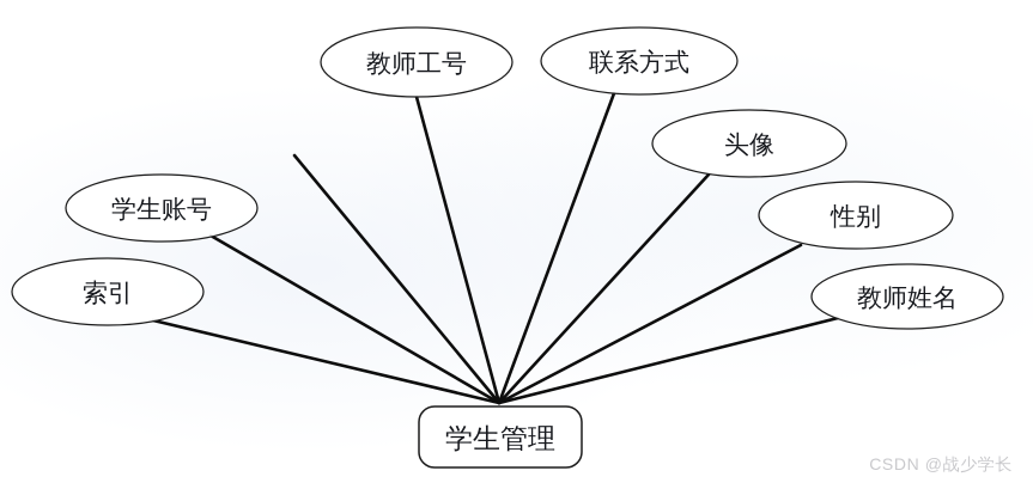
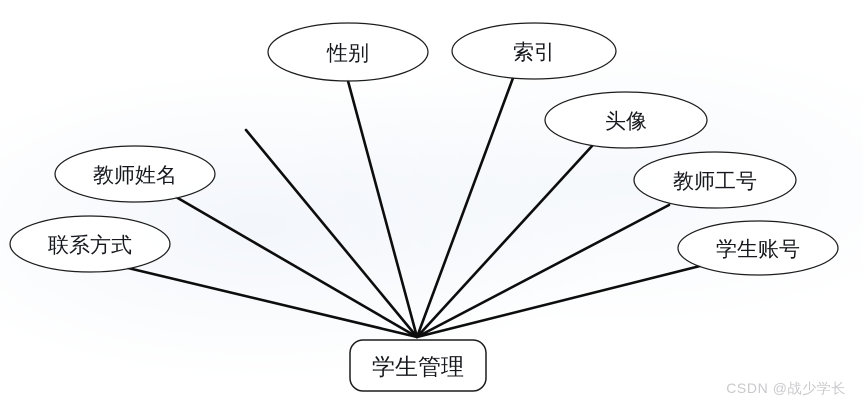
- 索引
+ 联系方式
- 学生账号
+ 教师姓名
- 教师工号
+ 性别
- 联系方式
+ 索引
  头像
- 性别
+ 教师工号
- 教师姓名
+ 学生账号
  学生管理
  CSDN @战少学长
